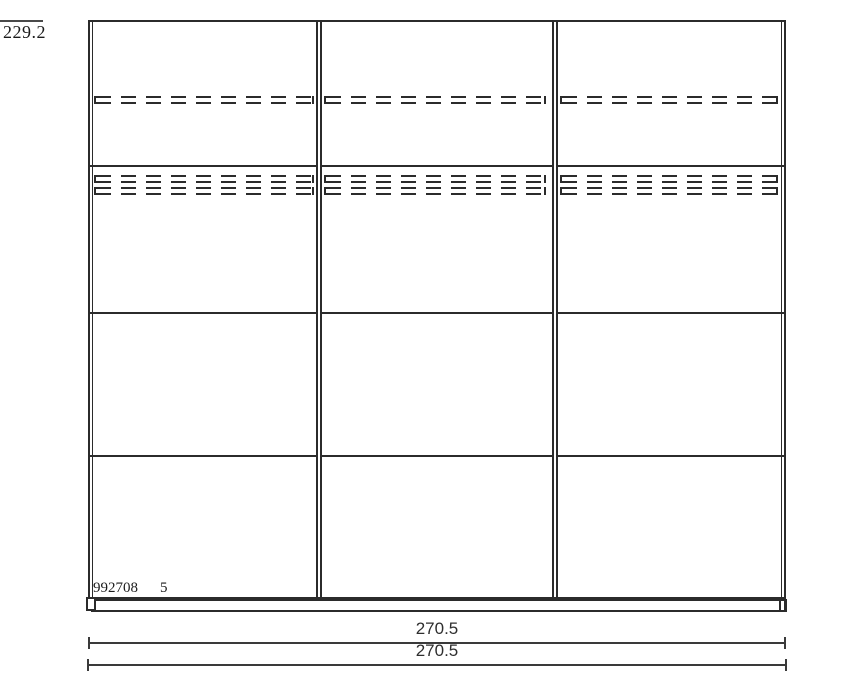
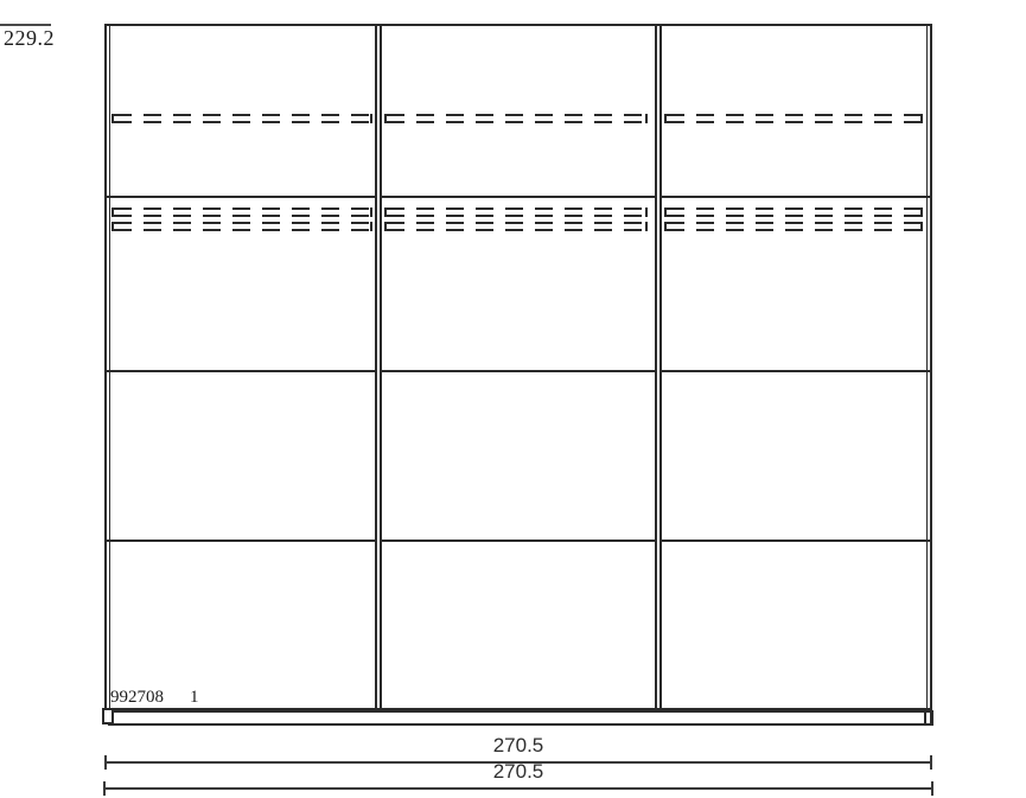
  229.2
- 992708 5
+ 992708 1
  270.5
  270.5
